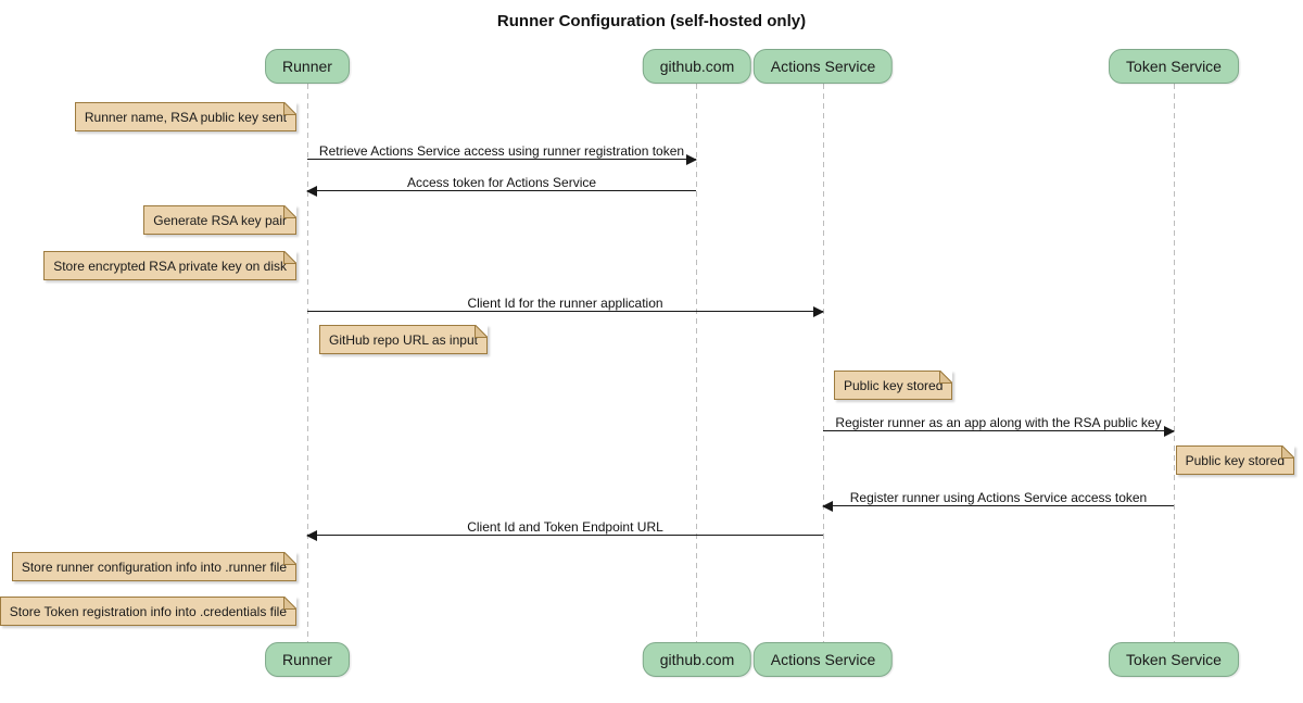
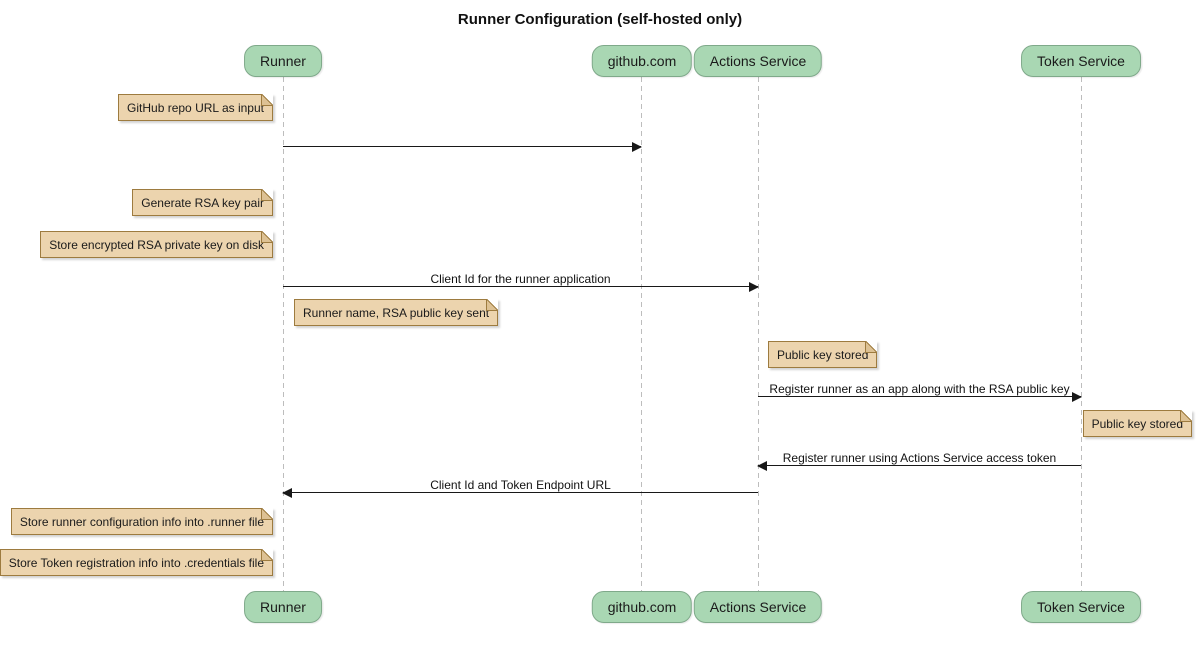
  Runner Configuration (self-hosted only)
  Runner
  github.com
  Actions Service
  Token Service
  Runner
  github.com
  Actions Service
  Token Service
- Retrieve Actions Service access using runner registration token
- Access token for Actions Service
  Client Id for the runner application
  Register runner as an app along with the RSA public key
  Register runner using Actions Service access token
  Client Id and Token Endpoint URL
- Runner name, RSA public key sent
+ GitHub repo URL as input
  Generate RSA key pair
  Store encrypted RSA private key on disk
- GitHub repo URL as input
+ Runner name, RSA public key sent
  Public key stored
  Public key stored
  Store runner configuration info into .runner file
  Store Token registration info into .credentials file
